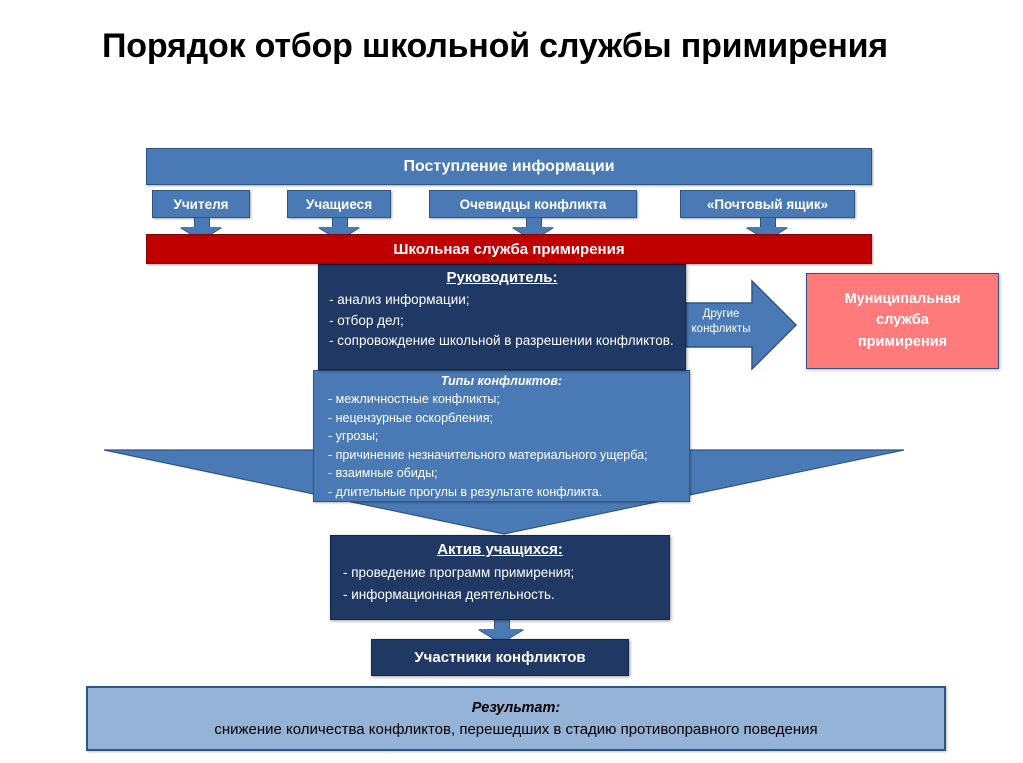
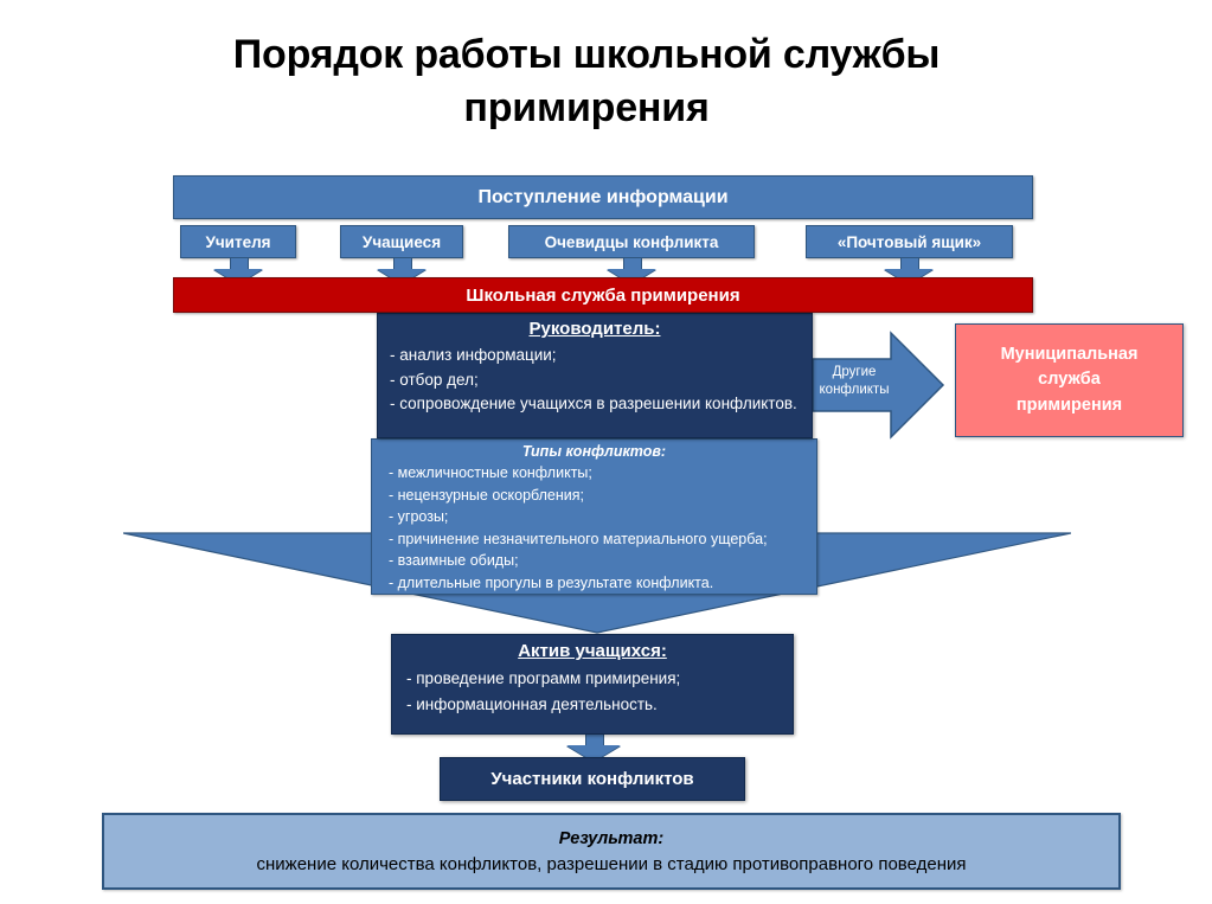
- Порядок отбор школьной службы примирения
+ Порядок работы школьной службы примирения
  Поступление информации
  Учителя
  Учащиеся
  Очевидцы конфликта
  «Почтовый ящик»
  Школьная служба примирения
  Руководитель:
  - анализ информации;
  - отбор дел;
- - сопровождение школьной в разрешении конфликтов.
+ - сопровождение учащихся в разрешении конфликтов.
  Типы конфликтов:
  - межличностные конфликты;
  - нецензурные оскорбления;
  - угрозы;
  - причинение незначительного материального ущерба;
  - взаимные обиды;
  - длительные прогулы в результате конфликта.
  Другие
  конфликты
  Муниципальная
  служба
  примирения
  Актив учащихся:
  - проведение программ примирения;
  - информационная деятельность.
  Участники конфликтов
  Результат:
- снижение количества конфликтов, перешедших в стадию противоправного поведения
+ снижение количества конфликтов, разрешении в стадию противоправного поведения
